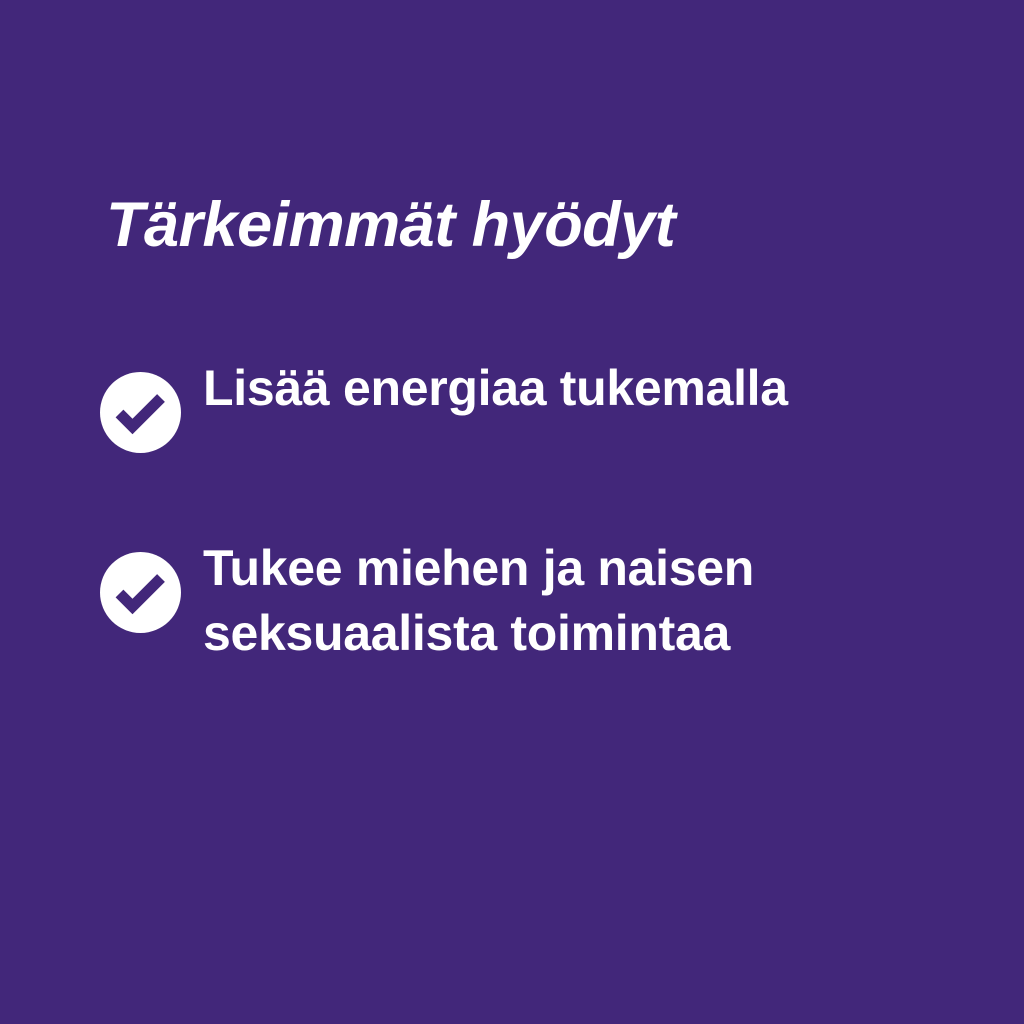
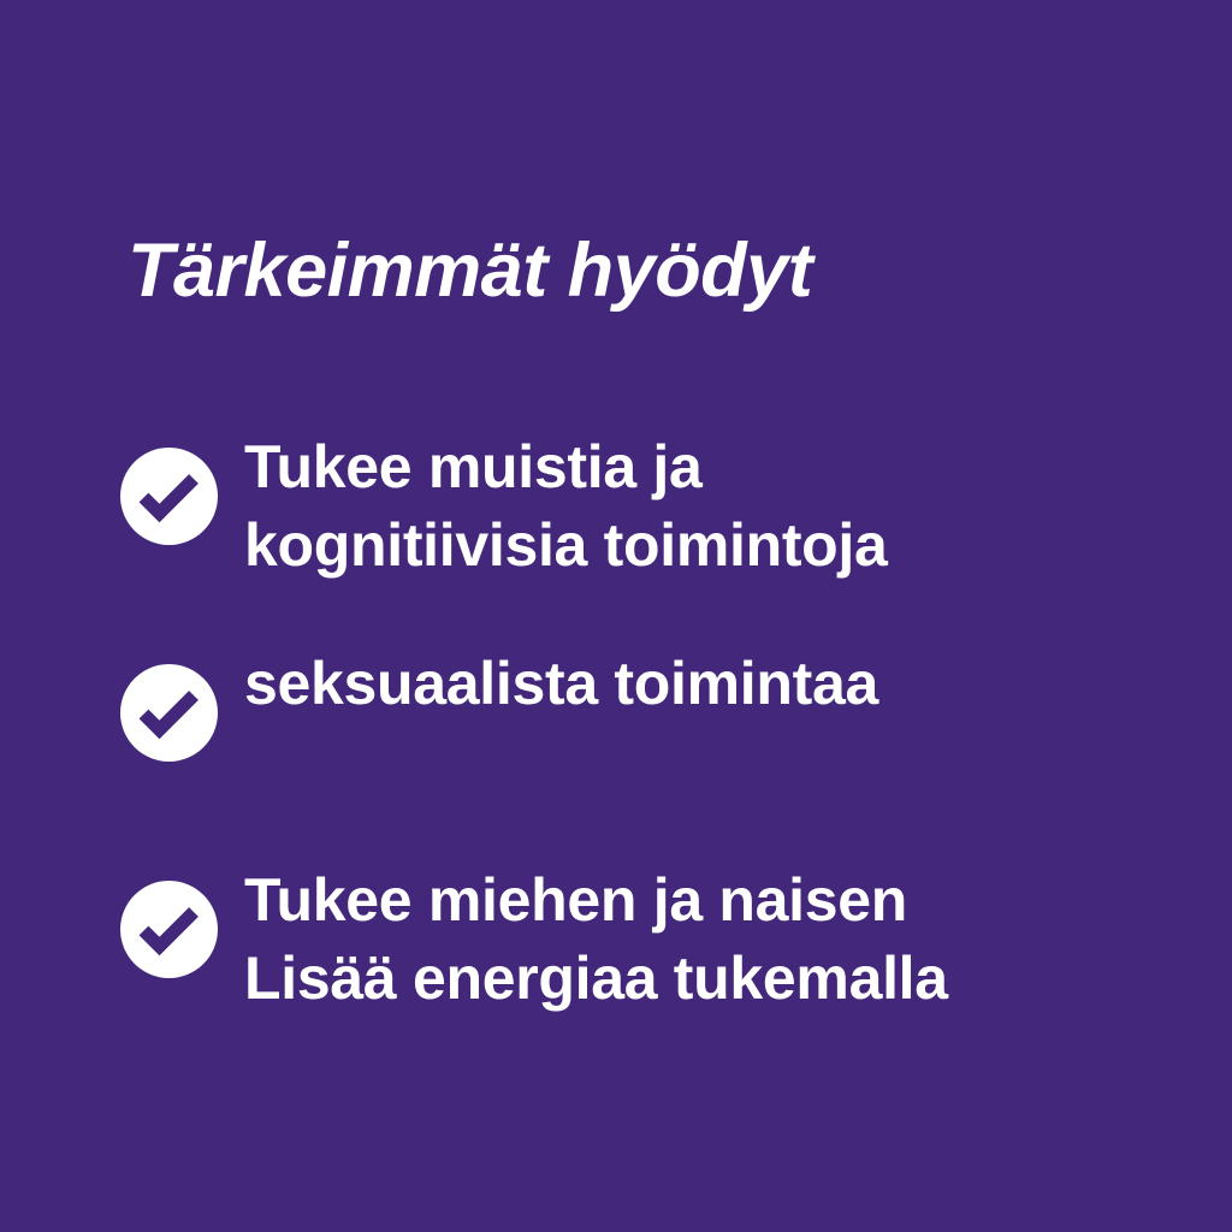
  Tärkeimmät hyödyt
+ Tukee muistia ja
+ kognitiivisia toimintoja
- Lisää energiaa tukemalla
+ seksuaalista toimintaa
  Tukee miehen ja naisen
- seksuaalista toimintaa
+ Lisää energiaa tukemalla
